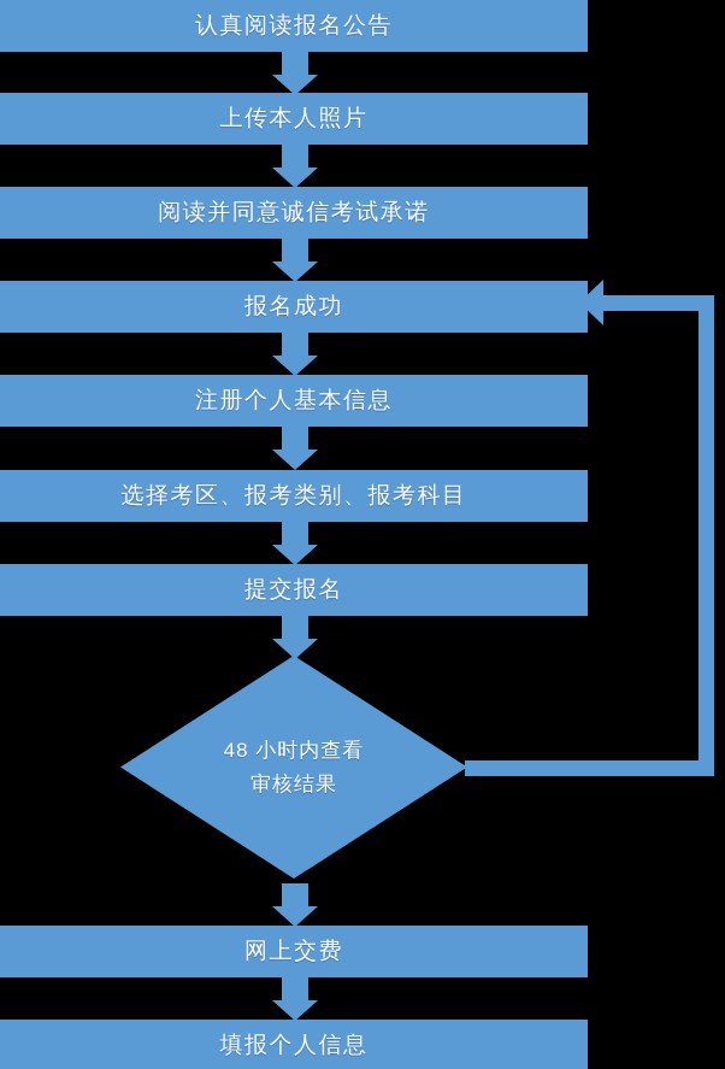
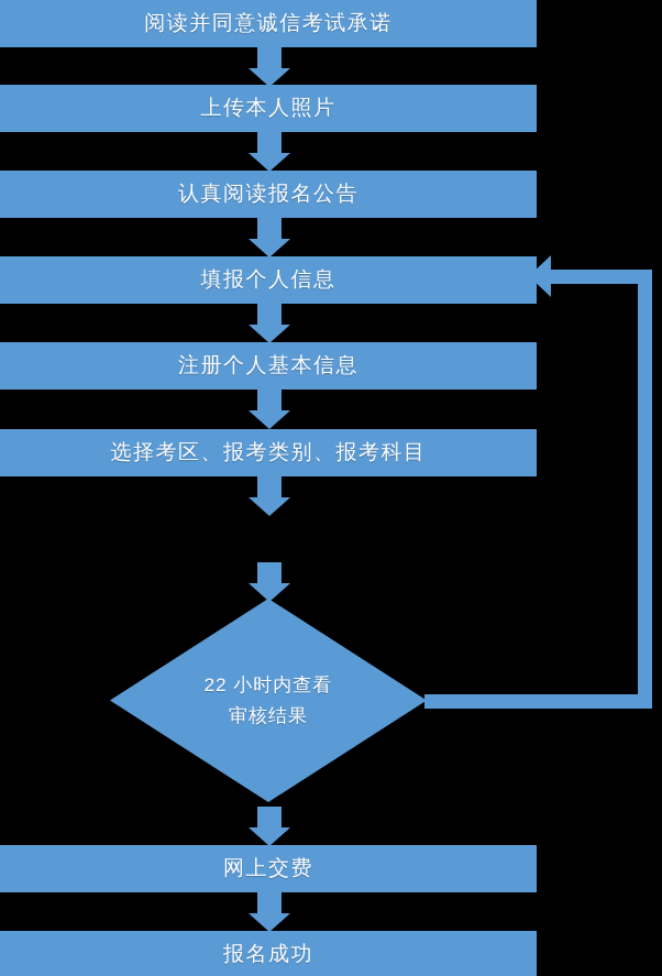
- 认真阅读报名公告
+ 阅读并同意诚信考试承诺
  上传本人照片
- 阅读并同意诚信考试承诺
+ 认真阅读报名公告
- 报名成功
+ 填报个人信息
  注册个人基本信息
  选择考区、报考类别、报考科目
- 提交报名
- 48 小时内查看
+ 22 小时内查看
  审核结果
  网上交费
- 填报个人信息
+ 报名成功
